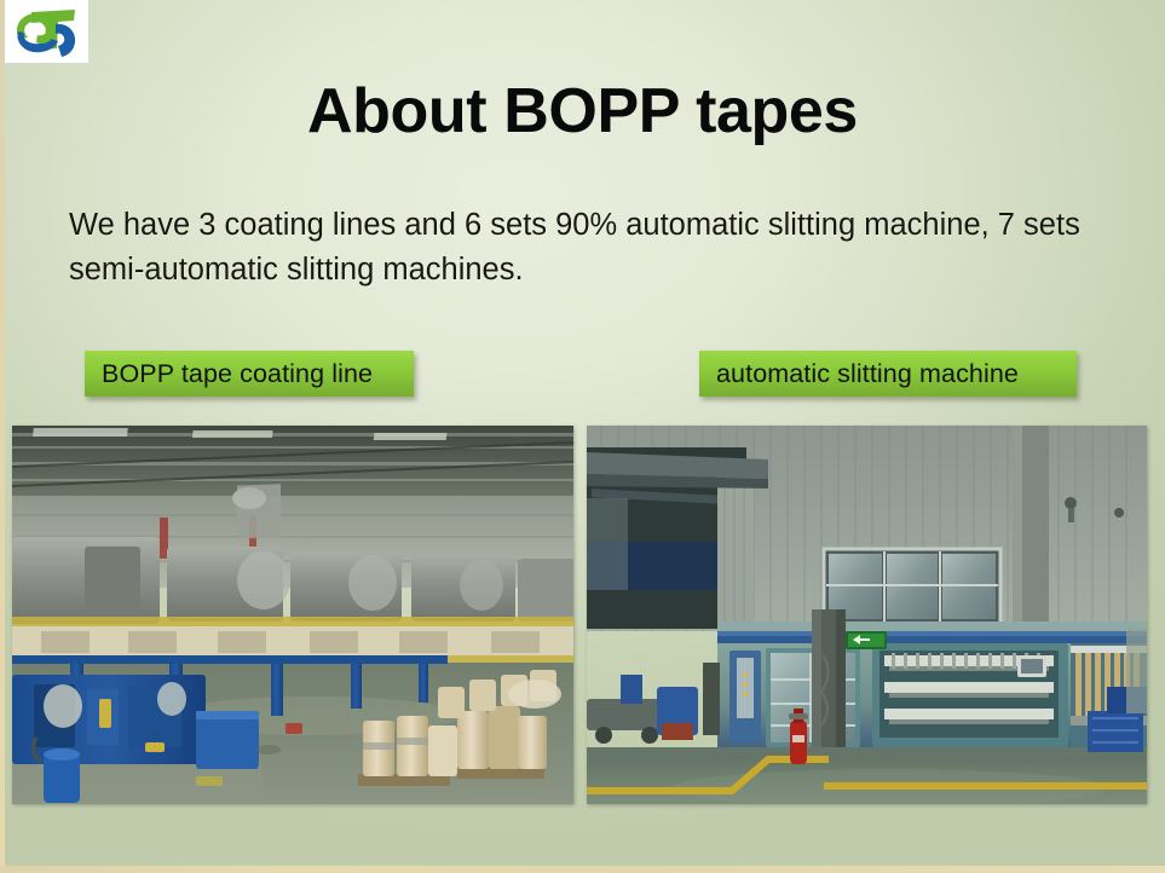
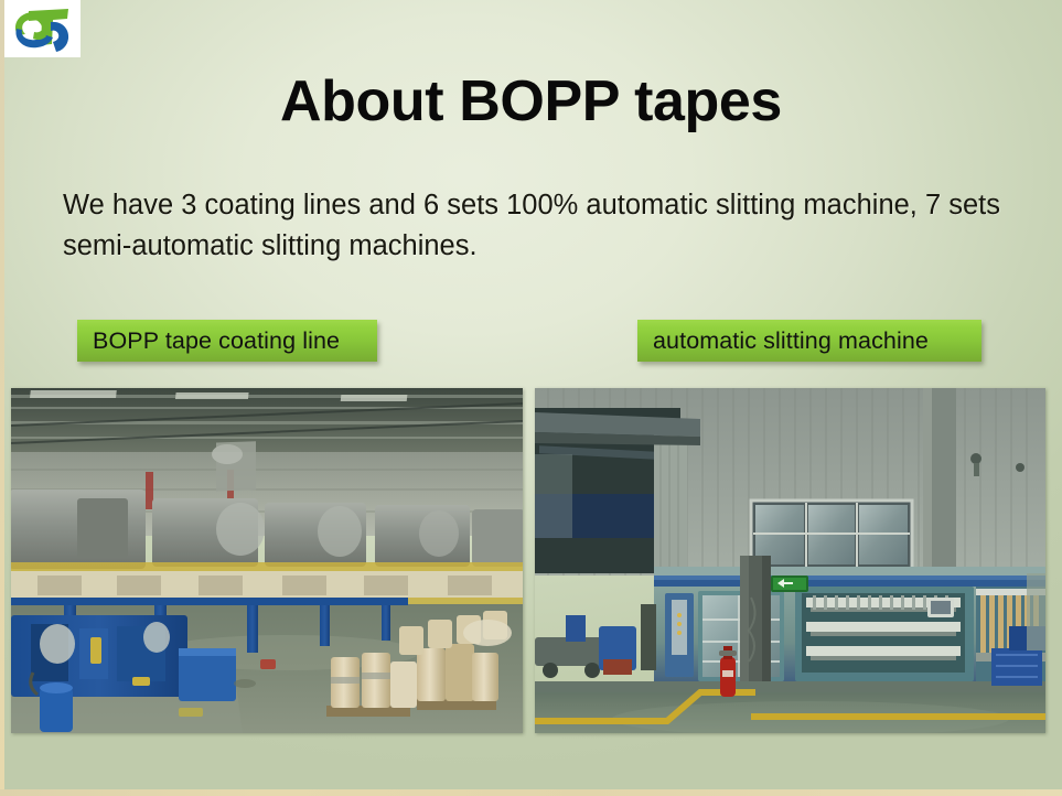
  About BOPP tapes
- We have 3 coating lines and 6 sets 90% automatic slitting machine, 7 sets semi-automatic slitting machines.
+ We have 3 coating lines and 6 sets 100% automatic slitting machine, 7 sets semi-automatic slitting machines.
  BOPP tape coating line
  automatic slitting machine
